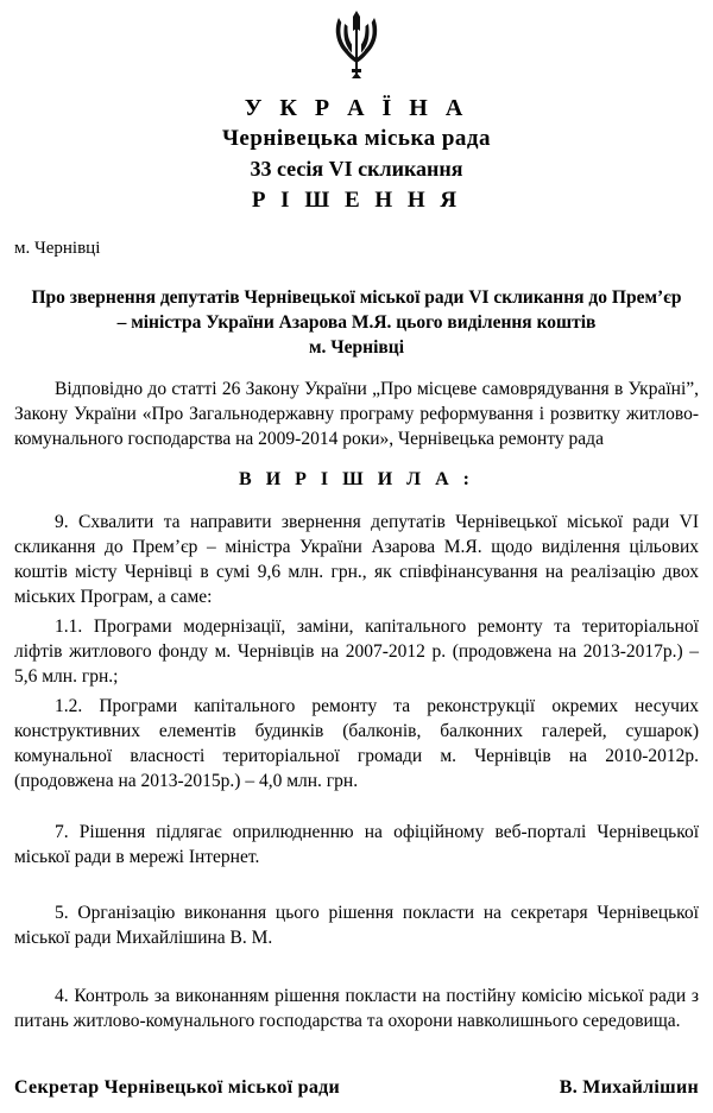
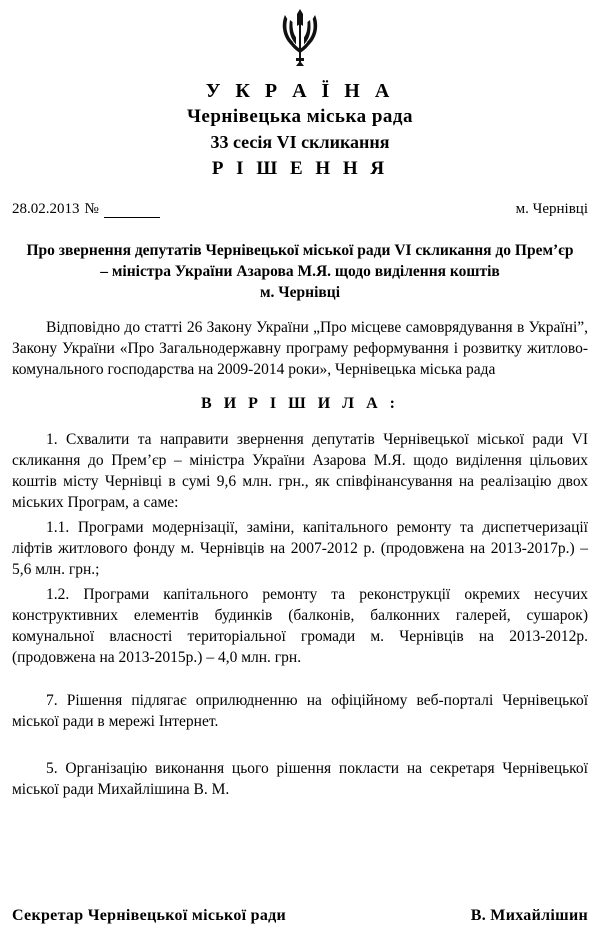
  У К Р А Ї Н А
  Чернівецька міська рада
  33 сесія VI скликання
  Р І Ш Е Н Н Я
+ 28.02.2013
+ №
  м. Чернівці
- Про звернення депутатів Чернівецької міської ради VI скликання до Прем’єр – міністра України Азарова М.Я. цього виділення коштів
+ Про звернення депутатів Чернівецької міської ради VI скликання до Прем’єр – міністра України Азарова М.Я. щодо виділення коштів
  м. Чернівці
- Відповідно до статті 26 Закону України „Про місцеве самоврядування в Україні”, Закону України «Про Загальнодержавну програму реформування і розвитку житлово-комунального господарства на 2009-2014 роки», Чернівецька ремонту рада
+ Відповідно до статті 26 Закону України „Про місцеве самоврядування в Україні”, Закону України «Про Загальнодержавну програму реформування і розвитку житлово-комунального господарства на 2009-2014 роки», Чернівецька міська рада
  В И Р І Ш И Л А :
- 9. Схвалити та направити звернення депутатів Чернівецької міської ради VI скликання до Прем’єр – міністра України Азарова М.Я. щодо виділення цільових коштів місту Чернівці в сумі 9,6 млн. грн., як співфінансування на реалізацію двох міських Програм, а саме:
+ 1. Схвалити та направити звернення депутатів Чернівецької міської ради VI скликання до Прем’єр – міністра України Азарова М.Я. щодо виділення цільових коштів місту Чернівці в сумі 9,6 млн. грн., як співфінансування на реалізацію двох міських Програм, а саме:
- 1.1. Програми модернізації, заміни, капітального ремонту та територіальної ліфтів житлового фонду м. Чернівців на 2007-2012 р. (продовжена на 2013-2017р.) – 5,6 млн. грн.;
+ 1.1. Програми модернізації, заміни, капітального ремонту та диспетчеризації ліфтів житлового фонду м. Чернівців на 2007-2012 р. (продовжена на 2013-2017р.) – 5,6 млн. грн.;
- 1.2. Програми капітального ремонту та реконструкції окремих несучих конструктивних елементів будинків (балконів, балконних галерей, сушарок) комунальної власності територіальної громади м. Чернівців на 2010-2012р. (продовжена на 2013-2015р.) – 4,0 млн. грн.
+ 1.2. Програми капітального ремонту та реконструкції окремих несучих конструктивних елементів будинків (балконів, балконних галерей, сушарок) комунальної власності територіальної громади м. Чернівців на 2013-2012р. (продовжена на 2013-2015р.) – 4,0 млн. грн.
  7. Рішення підлягає оприлюдненню на офіційному веб-порталі Чернівецької міської ради в мережі Інтернет.
  5. Організацію виконання цього рішення покласти на секретаря Чернівецької міської ради Михайлішина В. М.
- 4. Контроль за виконанням рішення покласти на постійну комісію міської ради з питань житлово-комунального господарства та охорони навколишнього середовища.
  Секретар Чернівецької міської ради
  В. Михайлішин
